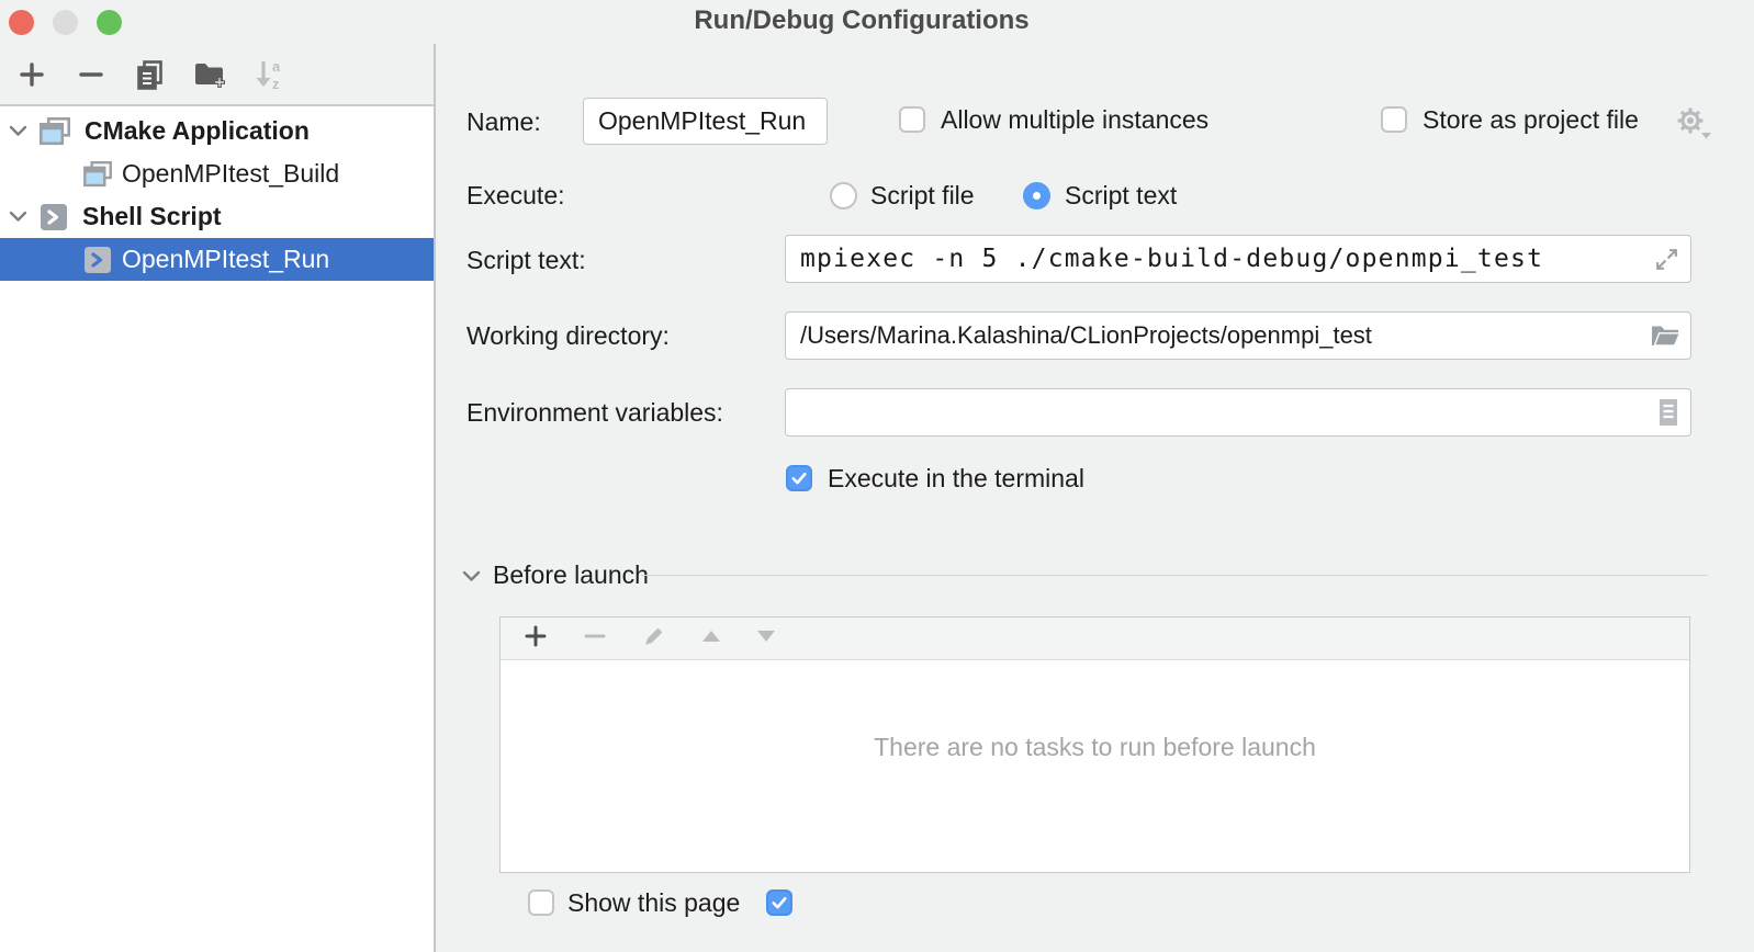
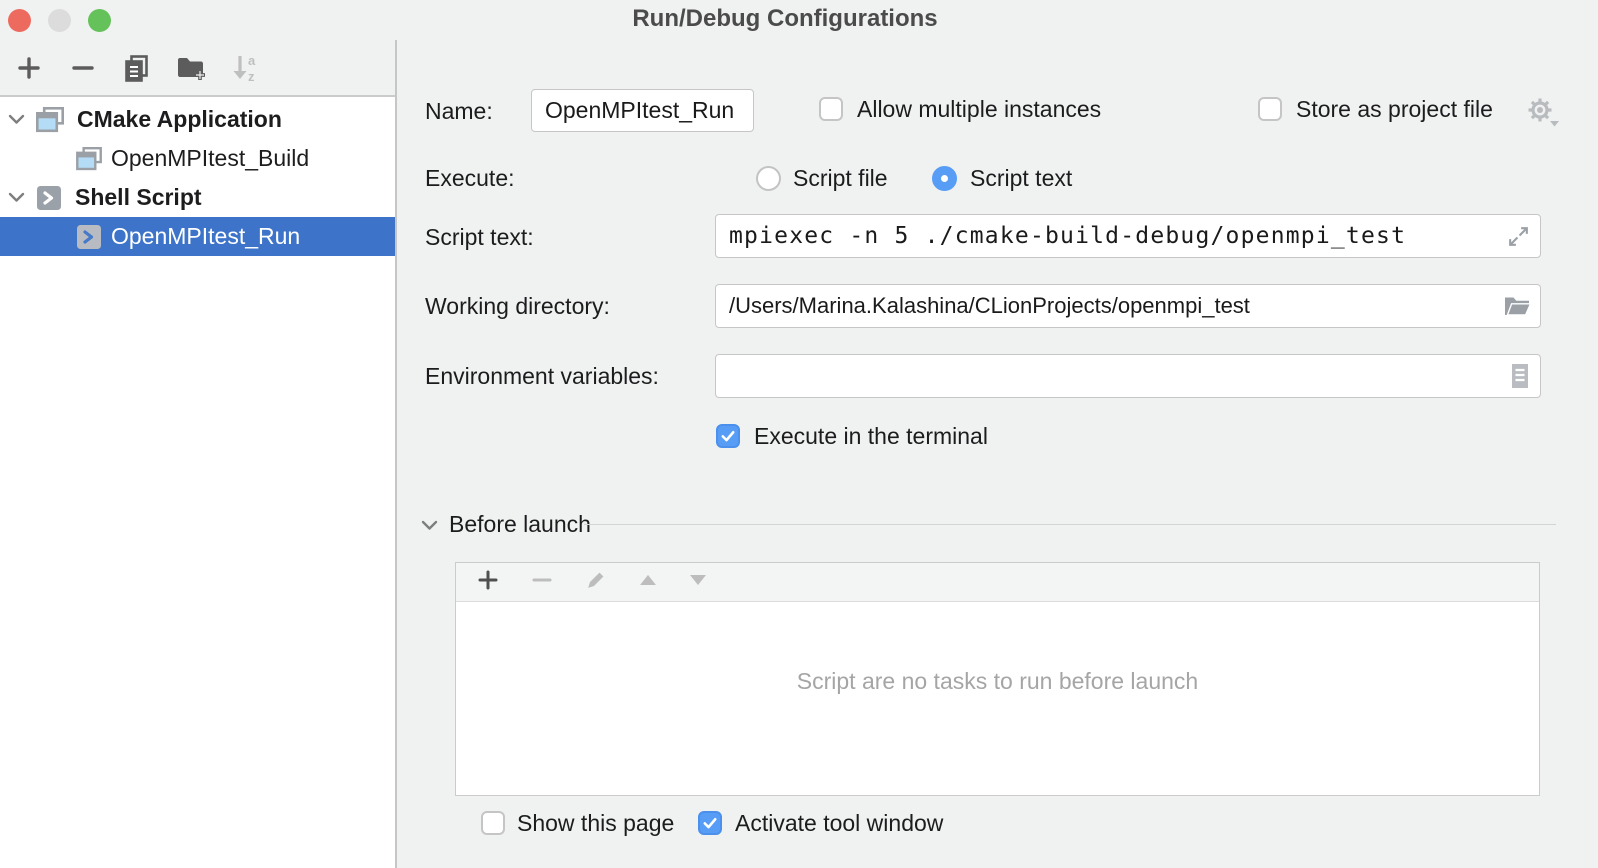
  Run/Debug Configurations
  a
  z
  CMake Application
  OpenMPItest_Build
  Shell Script
  OpenMPItest_Run
  Name:
  OpenMPItest_Run
  Allow multiple instances
  Store as project file
  Execute:
  Script file
  Script text
  Script text:
  mpiexec -n 5 ./cmake-build-debug/openmpi_test
  Working directory:
  /Users/Marina.Kalashina/CLionProjects/openmpi_test
  Environment variables:
  Execute in the terminal
  Before launch
- There are no tasks to run before launch
+ Script are no tasks to run before launch
  Show this page
+ Activate tool window
